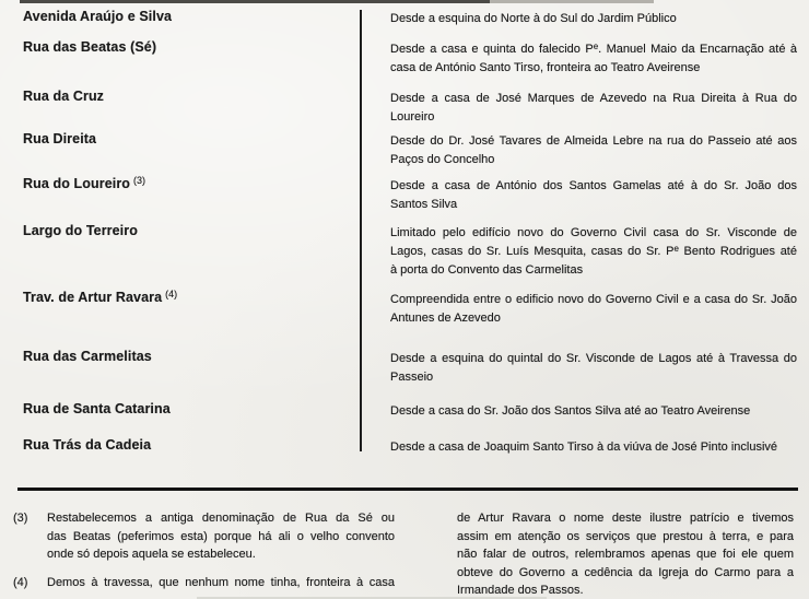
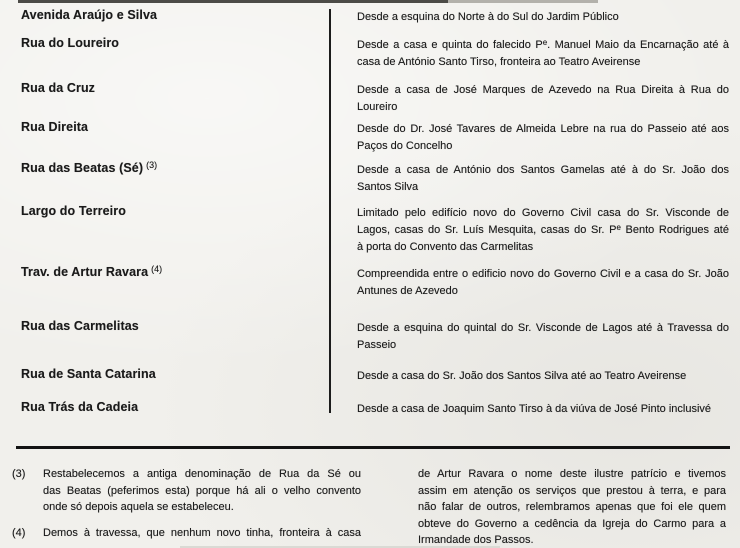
  Avenida Araújo e Silva
  Desde a esquina do Norte à do Sul do Jardim Público
- Rua das Beatas (Sé)
+ Rua do Loureiro
  Desde a casa e quinta do falecido Pe. Manuel Maio da Encarnação até à
  casa de António Santo Tirso, fronteira ao Teatro Aveirense
  Rua da Cruz
  Desde a casa de José Marques de Azevedo na Rua Direita à Rua do
  Loureiro
  Rua Direita
  Desde do Dr. José Tavares de Almeida Lebre na rua do Passeio até aos
  Paços do Concelho
- Rua do Loureiro (3)
+ Rua das Beatas (Sé) (3)
  Desde a casa de António dos Santos Gamelas até à do Sr. João dos
  Santos Silva
  Largo do Terreiro
  Limitado pelo edifício novo do Governo Civil casa do Sr. Visconde de
  Lagos, casas do Sr. Luís Mesquita, casas do Sr. Pe Bento Rodrigues até
  à porta do Convento das Carmelitas
  Trav. de Artur Ravara (4)
  Compreendida entre o edificio novo do Governo Civil e a casa do Sr. João
  Antunes de Azevedo
  Rua das Carmelitas
  Desde a esquina do quintal do Sr. Visconde de Lagos até à Travessa do
  Passeio
  Rua de Santa Catarina
  Desde a casa do Sr. João dos Santos Silva até ao Teatro Aveirense
  Rua Trás da Cadeia
  Desde a casa de Joaquim Santo Tirso à da viúva de José Pinto inclusivé
  (3)
  Restabelecemos a antiga denominação de Rua da Sé ou
  das Beatas (peferimos esta) porque há ali o velho convento
  onde só depois aquela se estabeleceu.
  (4)
- Demos à travessa, que nenhum nome tinha, fronteira à casa
+ Demos à travessa, que nenhum novo tinha, fronteira à casa
  de Artur Ravara o nome deste ilustre patrício e tivemos
  assim em atenção os serviços que prestou à terra, e para
  não falar de outros, relembramos apenas que foi ele quem
  obteve do Governo a cedência da Igreja do Carmo para a
  Irmandade dos Passos.
